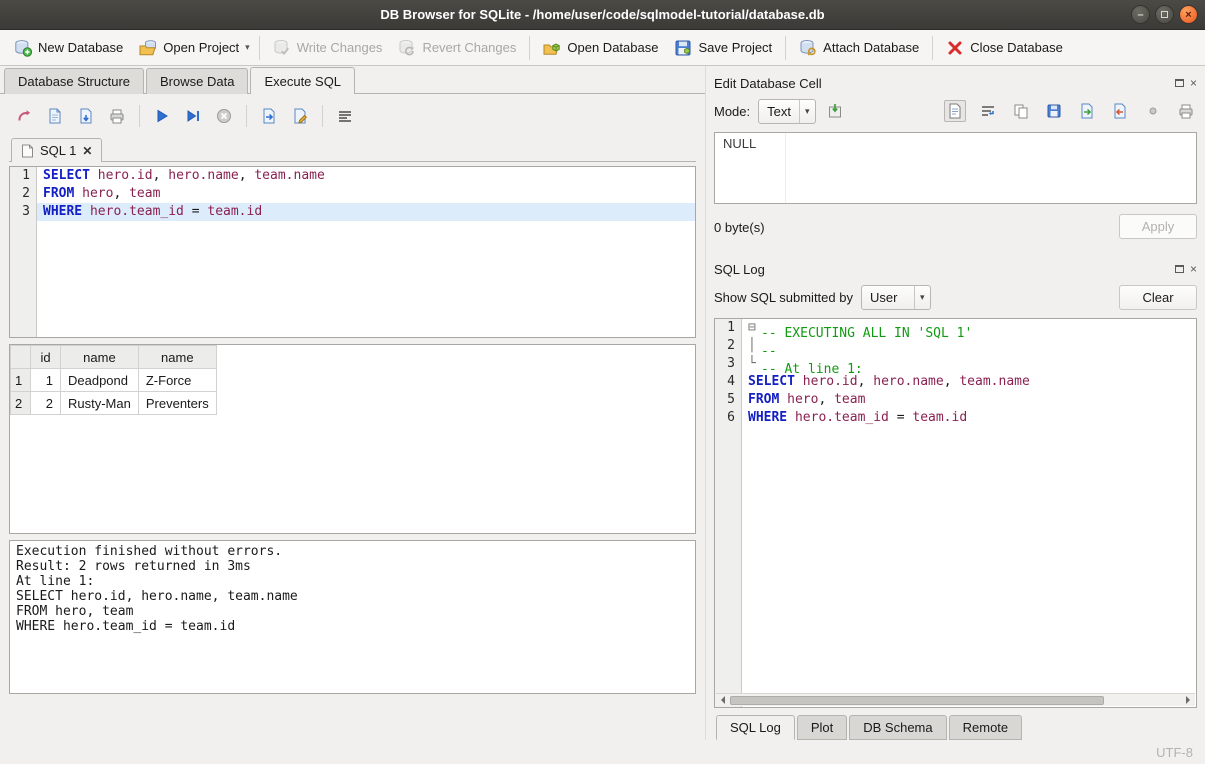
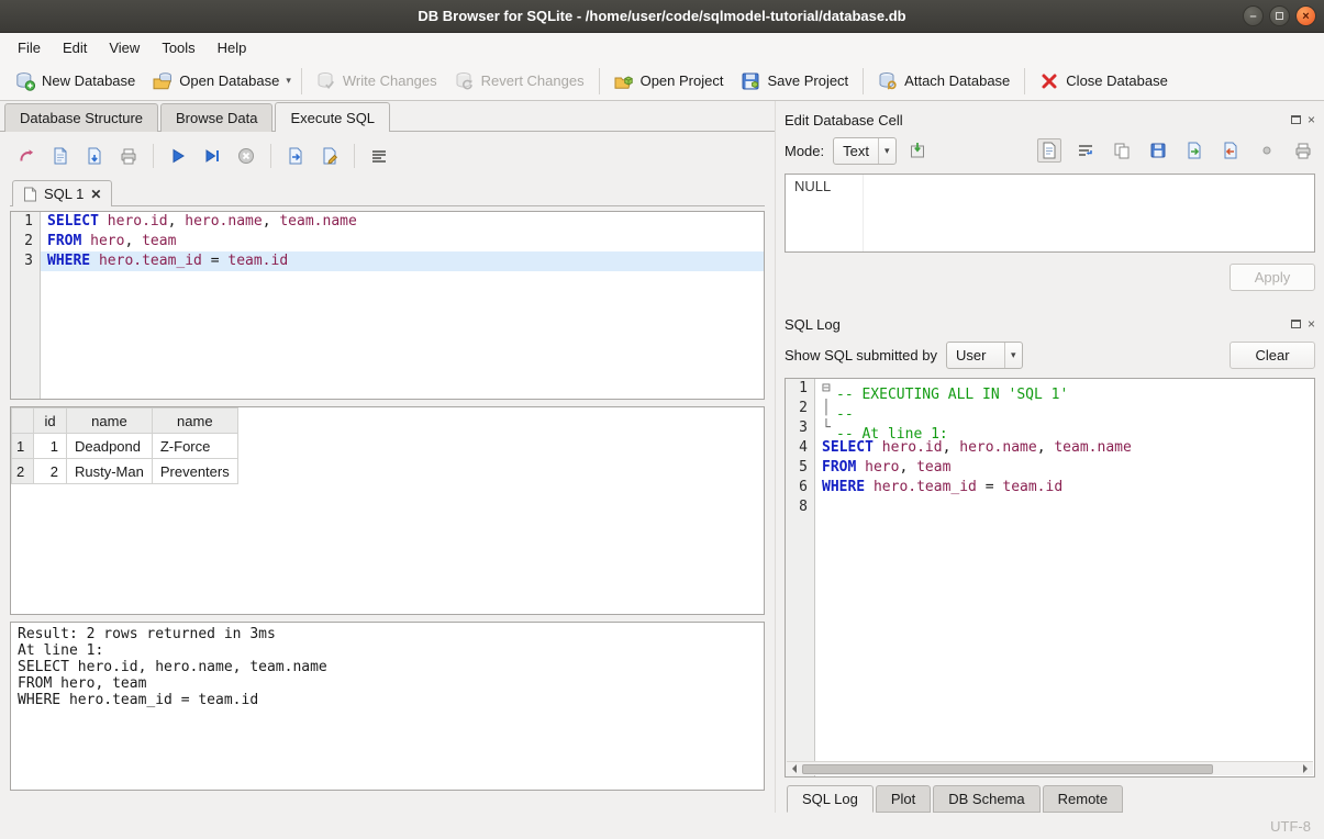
  DB Browser for SQLite - /home/user/code/sqlmodel-tutorial/database.db
  –
  ×
+ File
+ Edit
+ View
+ Tools
+ Help
  New Database
- Open Project
+ Open Database
  ▾
  Write Changes
  Revert Changes
- Open Database
+ Open Project
  Save Project
  Attach Database
  Close Database
  Database Structure
  Browse Data
  Execute SQL
  SQL 1
  ✕
  1
  SELECT hero.id, hero.name, team.name
  2
  FROM hero, team
  3
  WHERE hero.team_id = team.id
  	id	name	name
  1	1	Deadpond	Z-Force
  2	2	Rusty-Man	Preventers
- Execution finished without errors.
  Result: 2 rows returned in 3ms
  At line 1:
  SELECT hero.id, hero.name, team.name
  FROM hero, team
  WHERE hero.team_id = team.id
  Edit Database Cell
  ×
  Mode:
  Text
  ▾
  NULL
- 0 byte(s)
  Apply
  SQL Log
  ×
  Show SQL submitted by
  User
  ▾
  Clear
  1
  ⊟ -- EXECUTING ALL IN 'SQL 1'
  2
  │ --
  3
  └ -- At line 1:
  4
  SELECT hero.id, hero.name, team.name
  5
  FROM hero, team
  6
  WHERE hero.team_id = team.id
+ 8
  SQL Log
  Plot
  DB Schema
  Remote
  UTF-8
